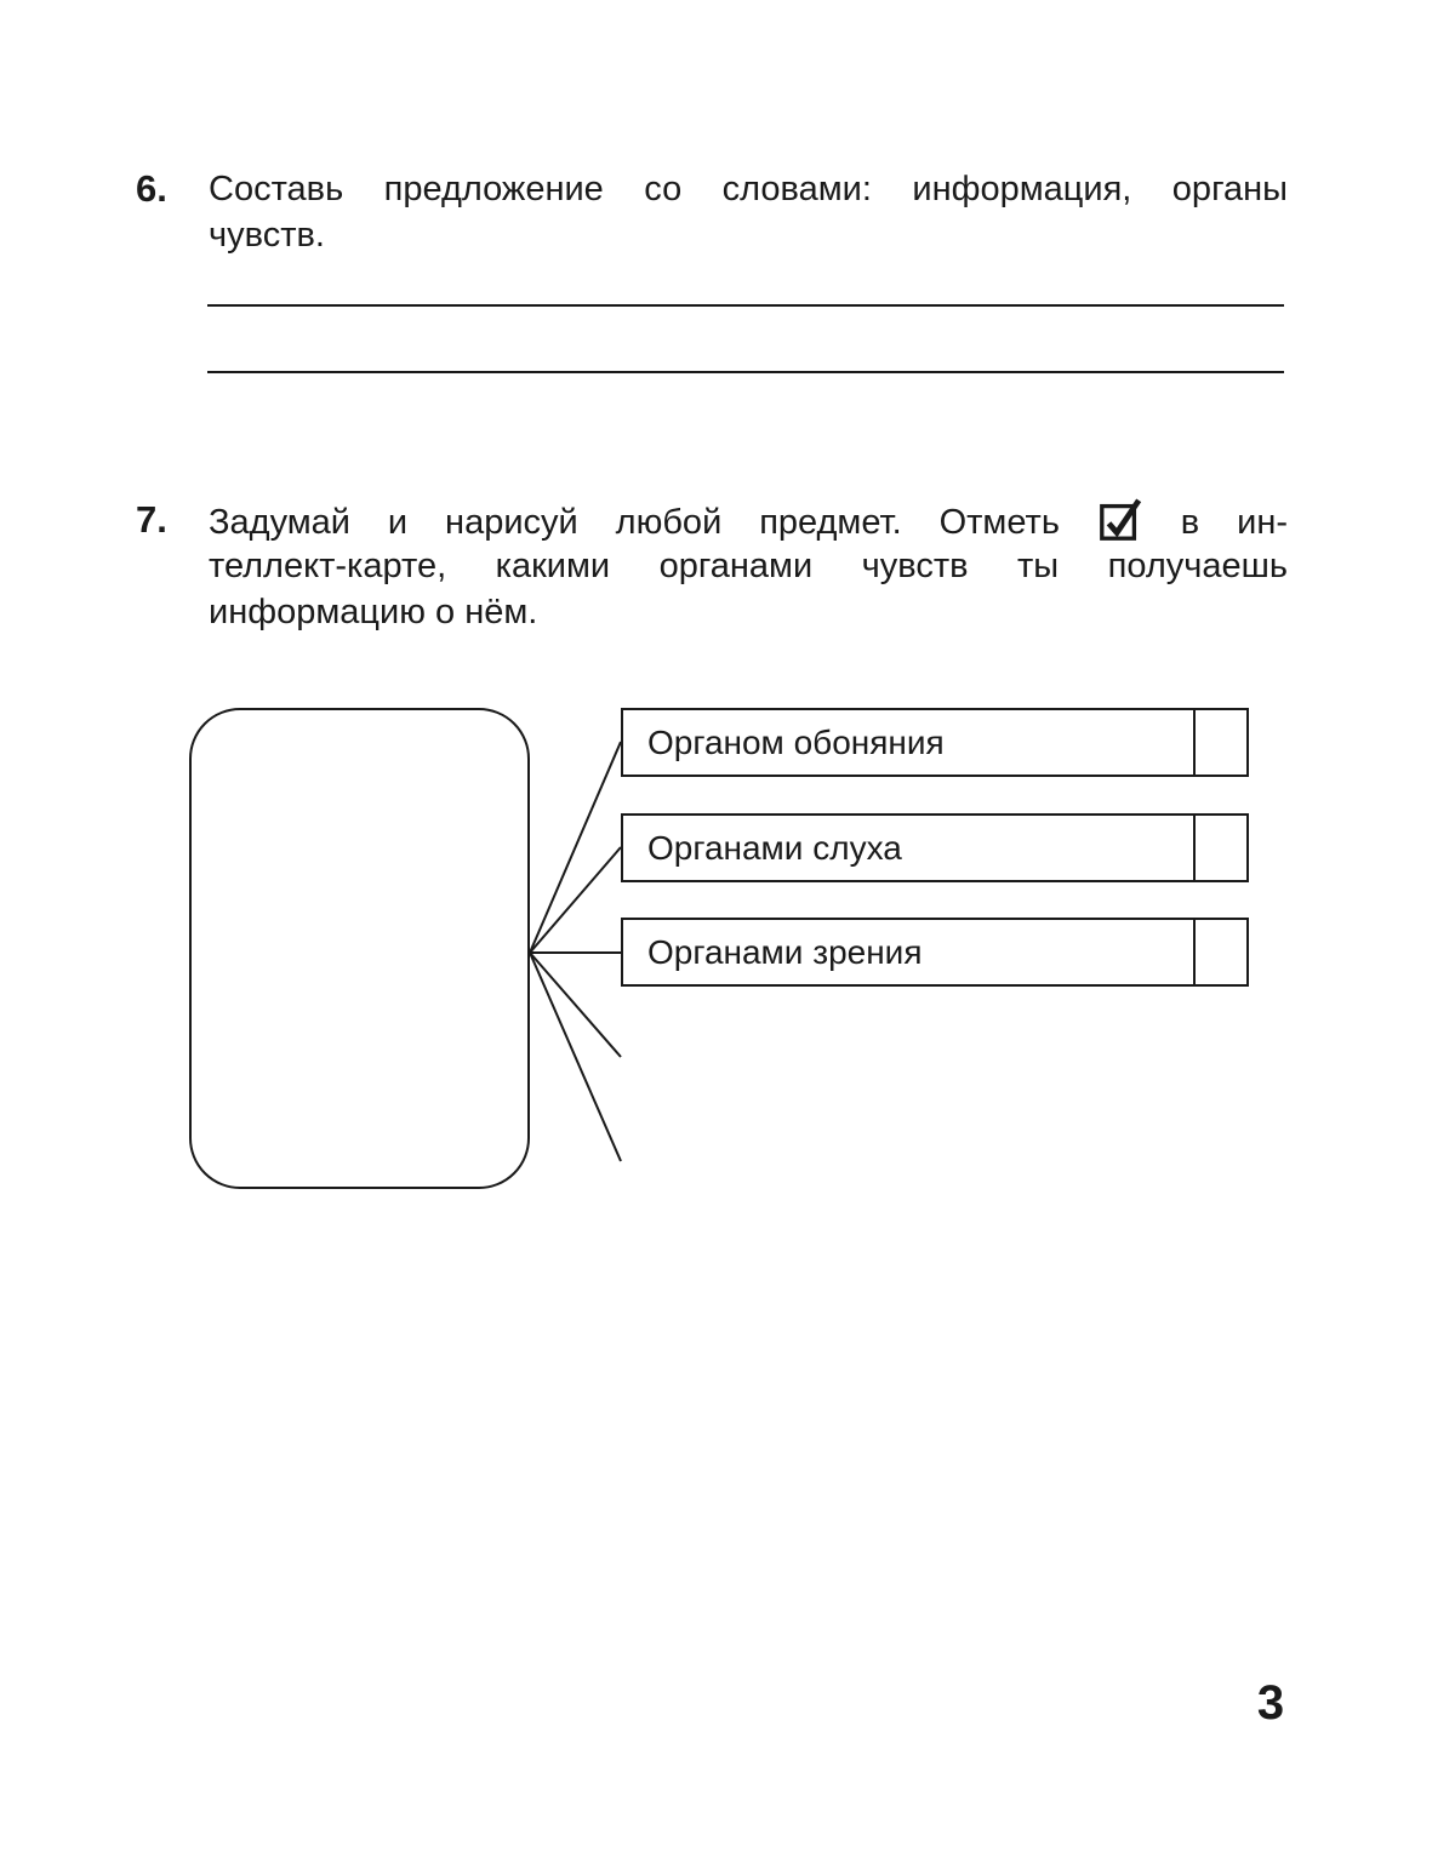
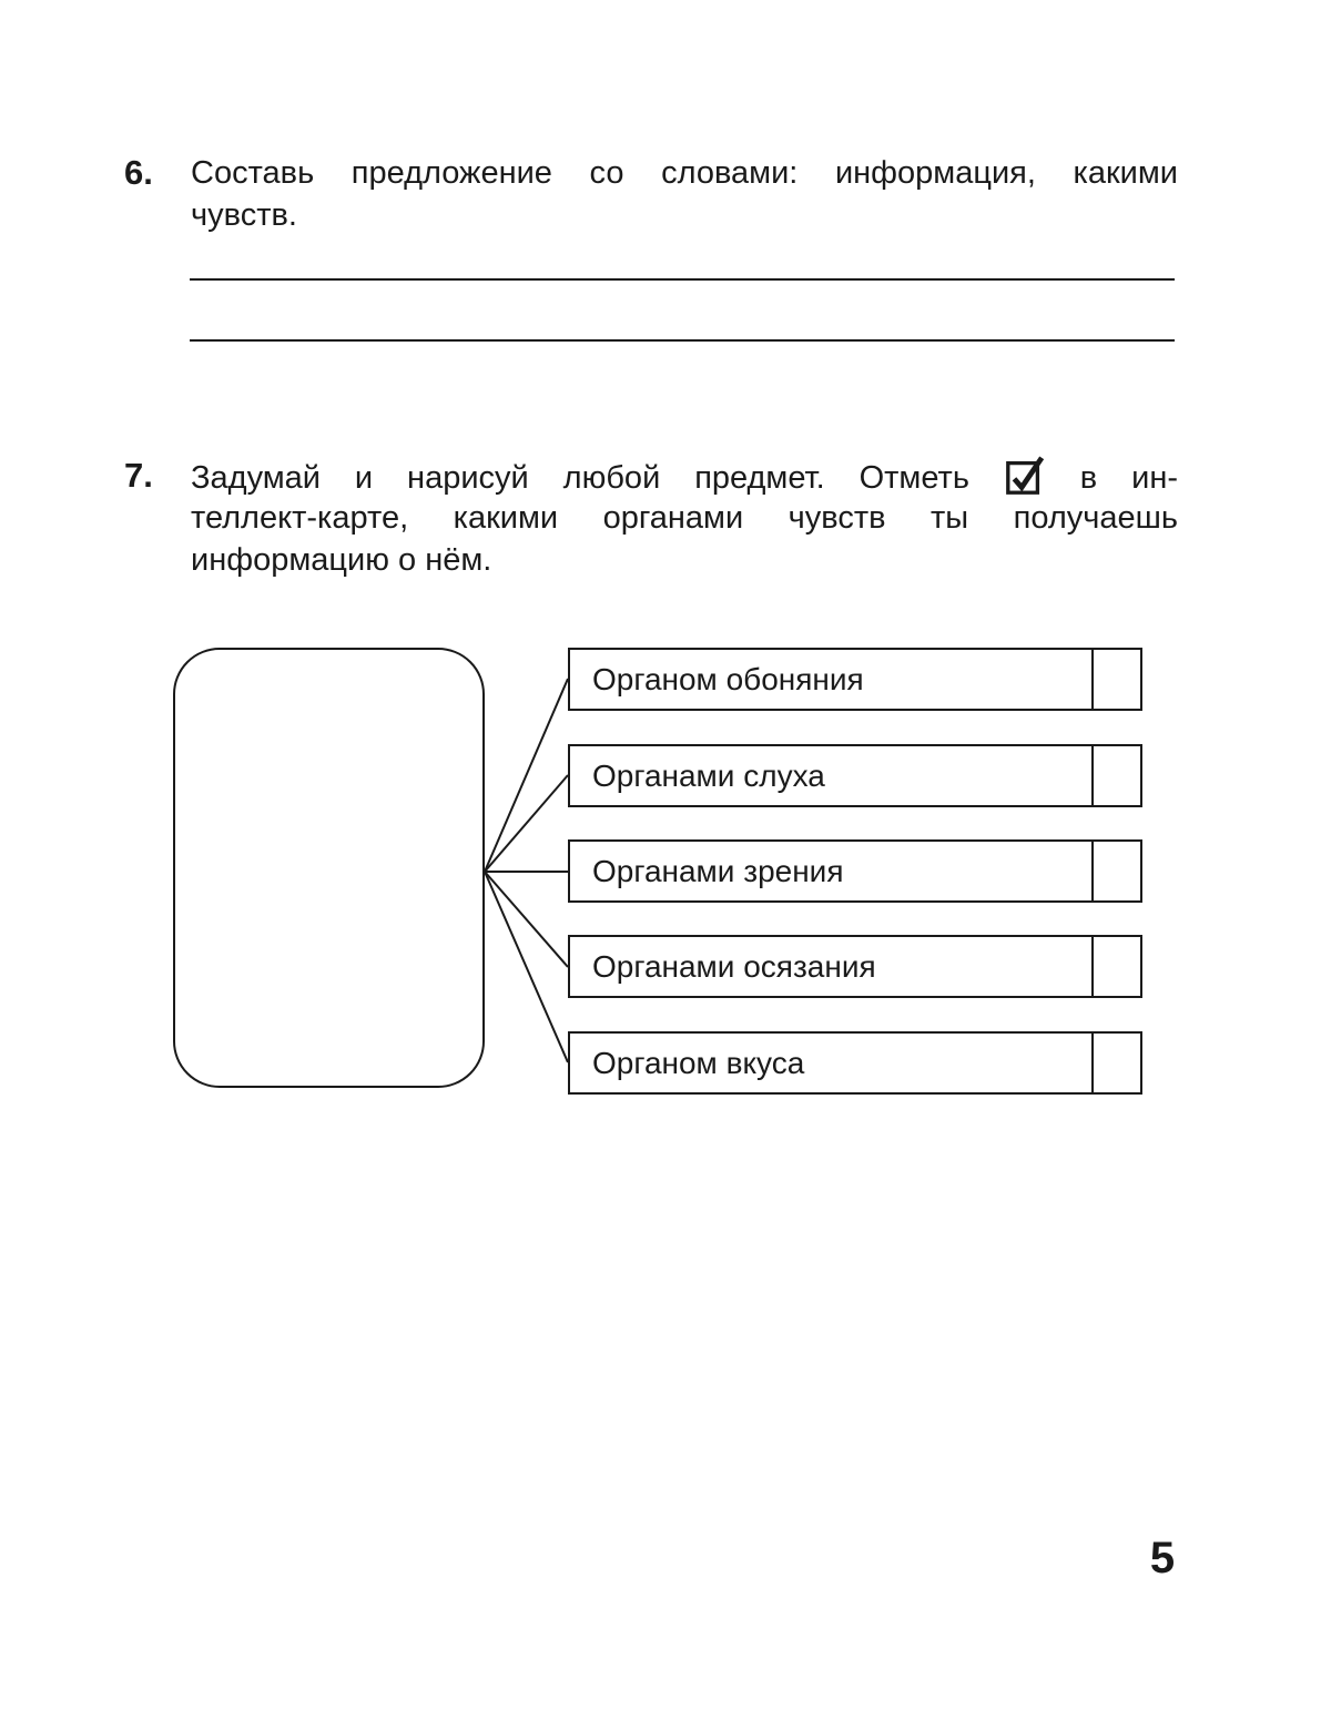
  6.
- Составь предложение со словами: информация, органы
+ Составь предложение со словами: информация, какими
  чувств.
  7.
  Задумай и нарисуй любой предмет. Отметь в ин-
  теллект-карте, какими органами чувств ты получаешь
  информацию о нём.
  Органом обоняния
  Органами слуха
  Органами зрения
+ Органами осязания
+ Органом вкуса
- 3
+ 5
